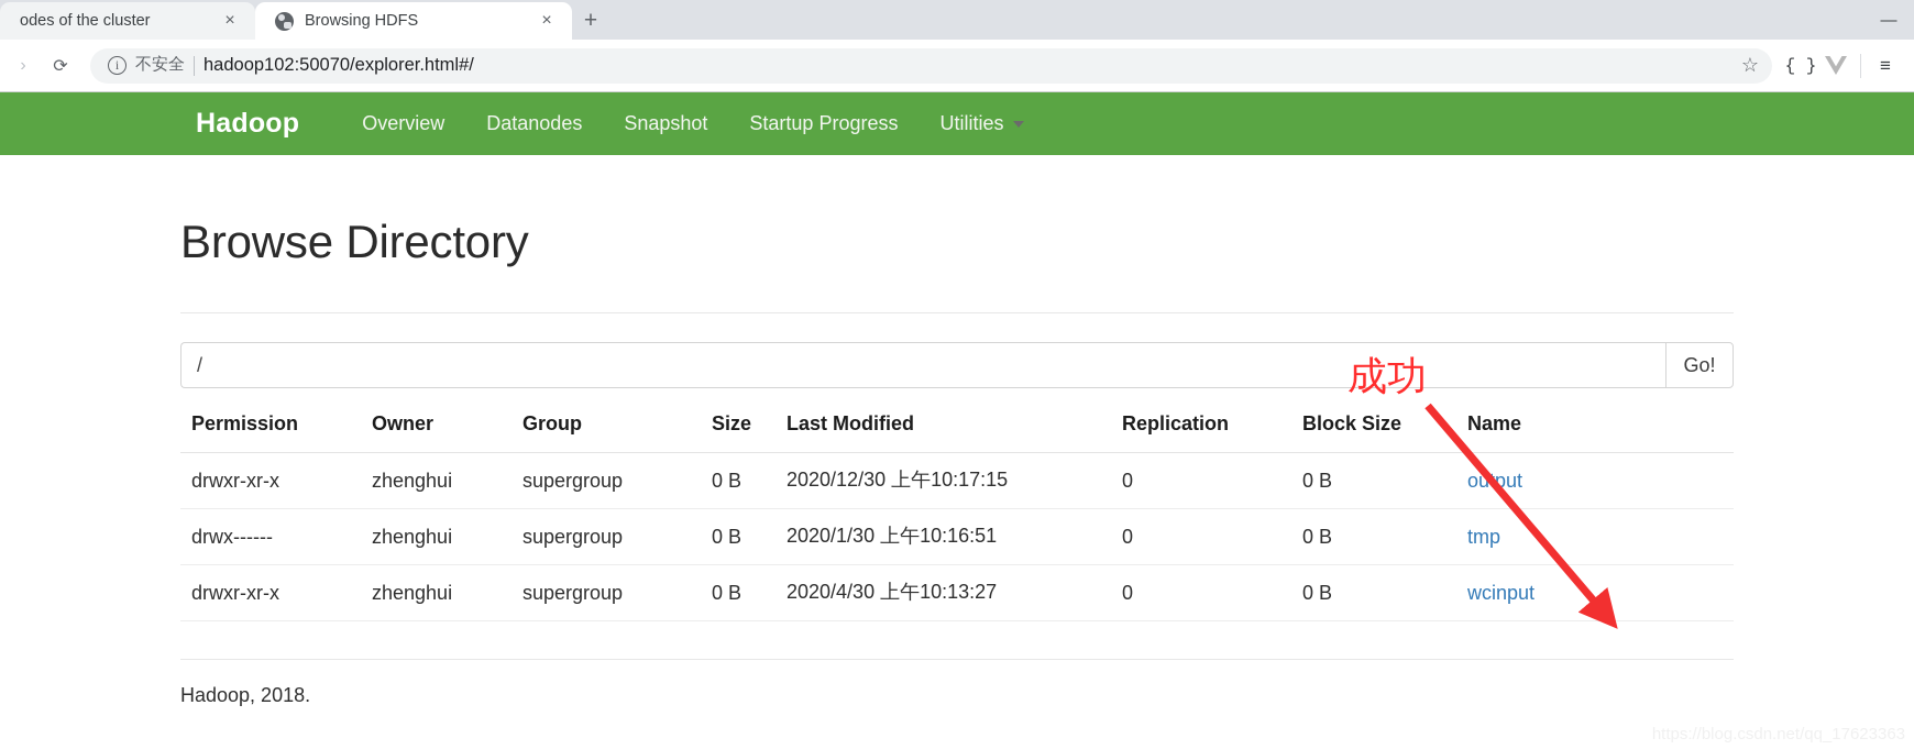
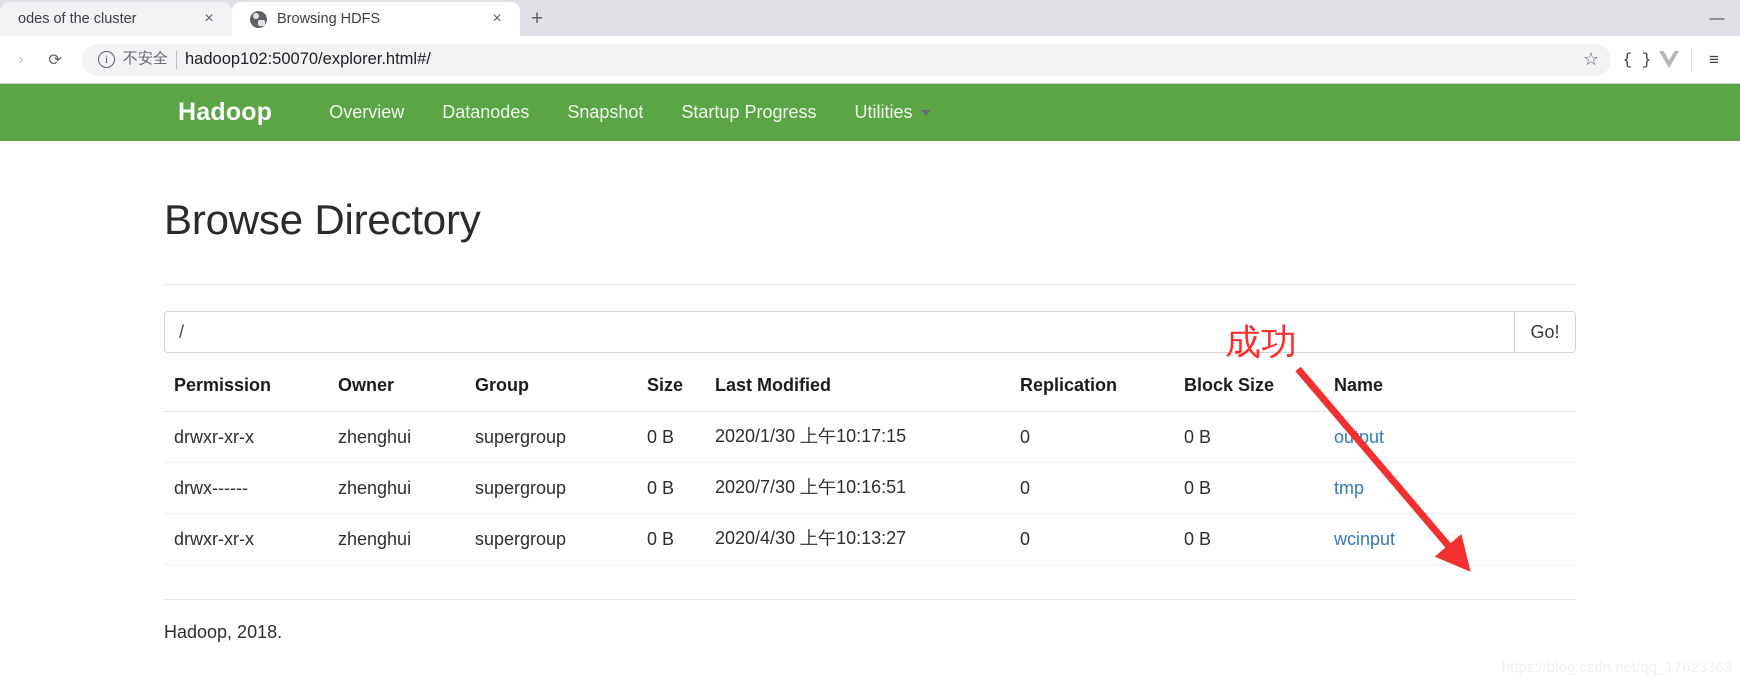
  odes of the cluster
  ×
  Browsing HDFS
  ×
  +
  —
  ›
  ⟳
  i
  不安全
  hadoop102:50070/explorer.html#/
  ☆
  { }
  ≡
  Hadoop
  Overview
  Datanodes
  Snapshot
  Startup Progress
  Utilities
  Browse Directory
  /
  Go!
  Permission	Owner	Group	Size	Last Modified	Replication	Block Size	Name
- drwxr-xr-x	zhenghui	supergroup	0 B	2020/12/30 上午10:17:15	0	0 B	ouput
+ drwxr-xr-x	zhenghui	supergroup	0 B	2020/1/30 上午10:17:15	0	0 B	ouput
- drwx------	zhenghui	supergroup	0 B	2020/1/30 上午10:16:51	0	0 B	tmp
+ drwx------	zhenghui	supergroup	0 B	2020/7/30 上午10:16:51	0	0 B	tmp
  drwxr-xr-x	zhenghui	supergroup	0 B	2020/4/30 上午10:13:27	0	0 B	wcinput
  Hadoop, 2018.
  成功
